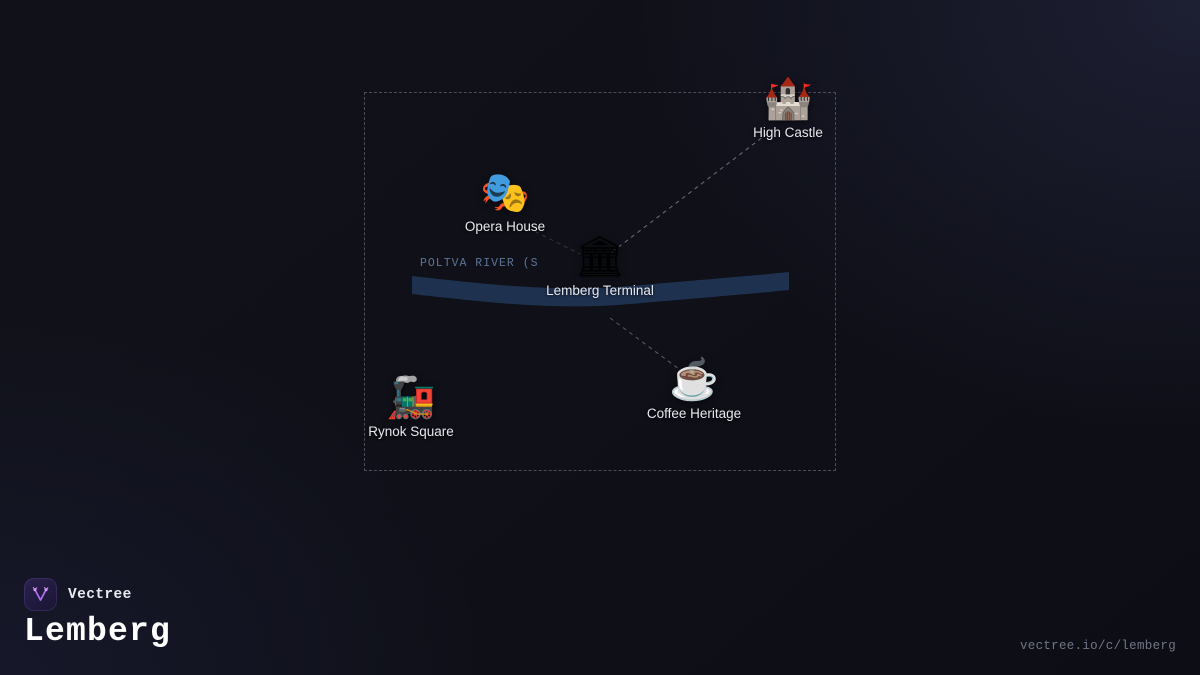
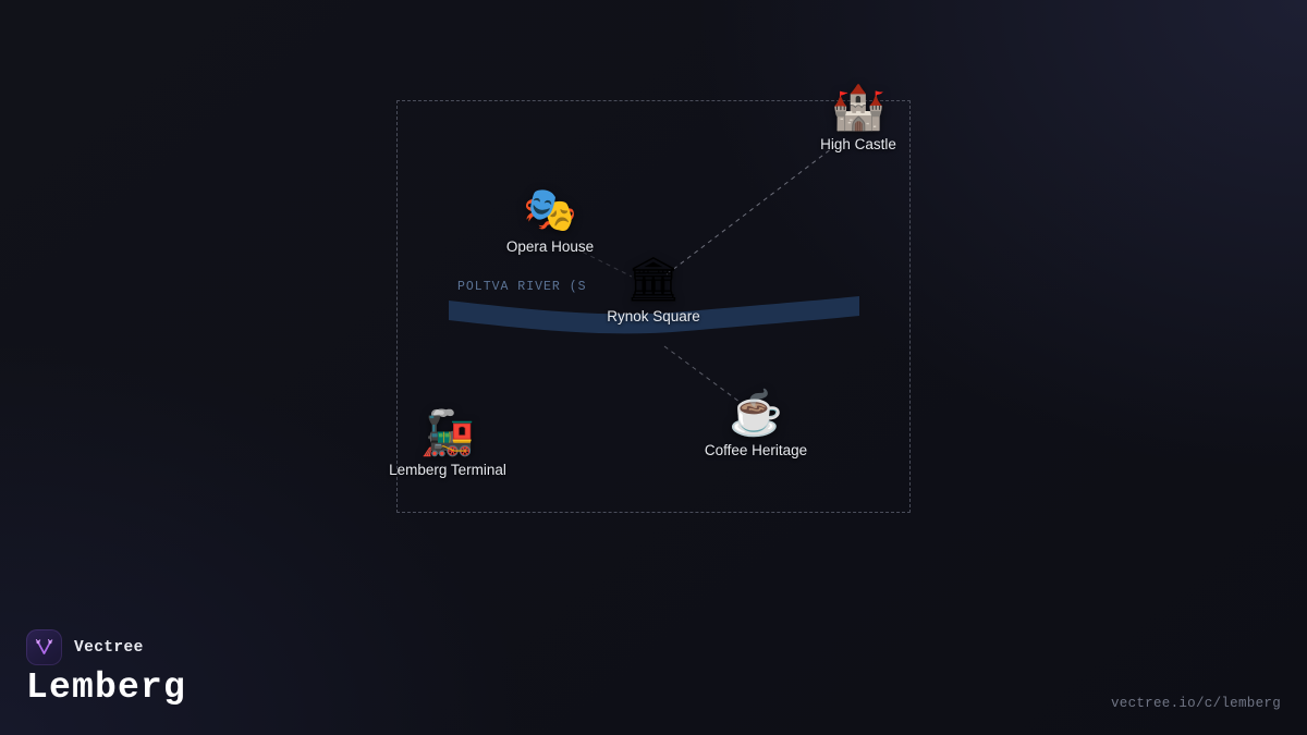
  🏰
  High Castle
  🎭
  Opera House
  🏛
- Lemberg Terminal
+ Rynok Square
  ☕
  Coffee Heritage
  🚂
- Rynok Square
+ Lemberg Terminal
  Vectree
  Lemberg
  vectree.io/c/lemberg
